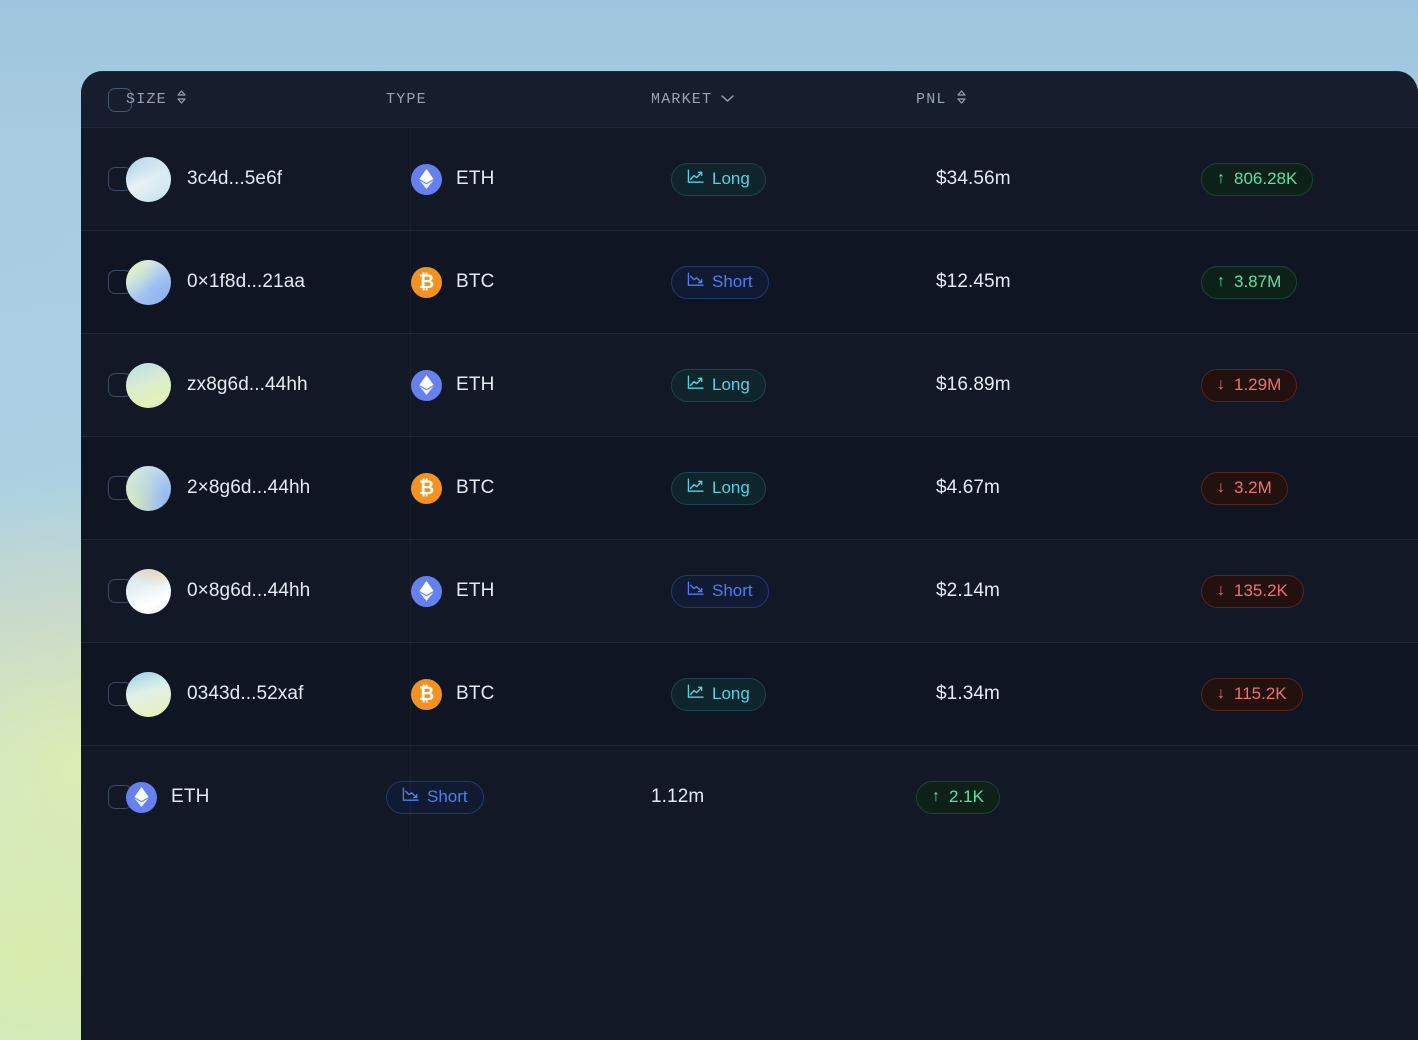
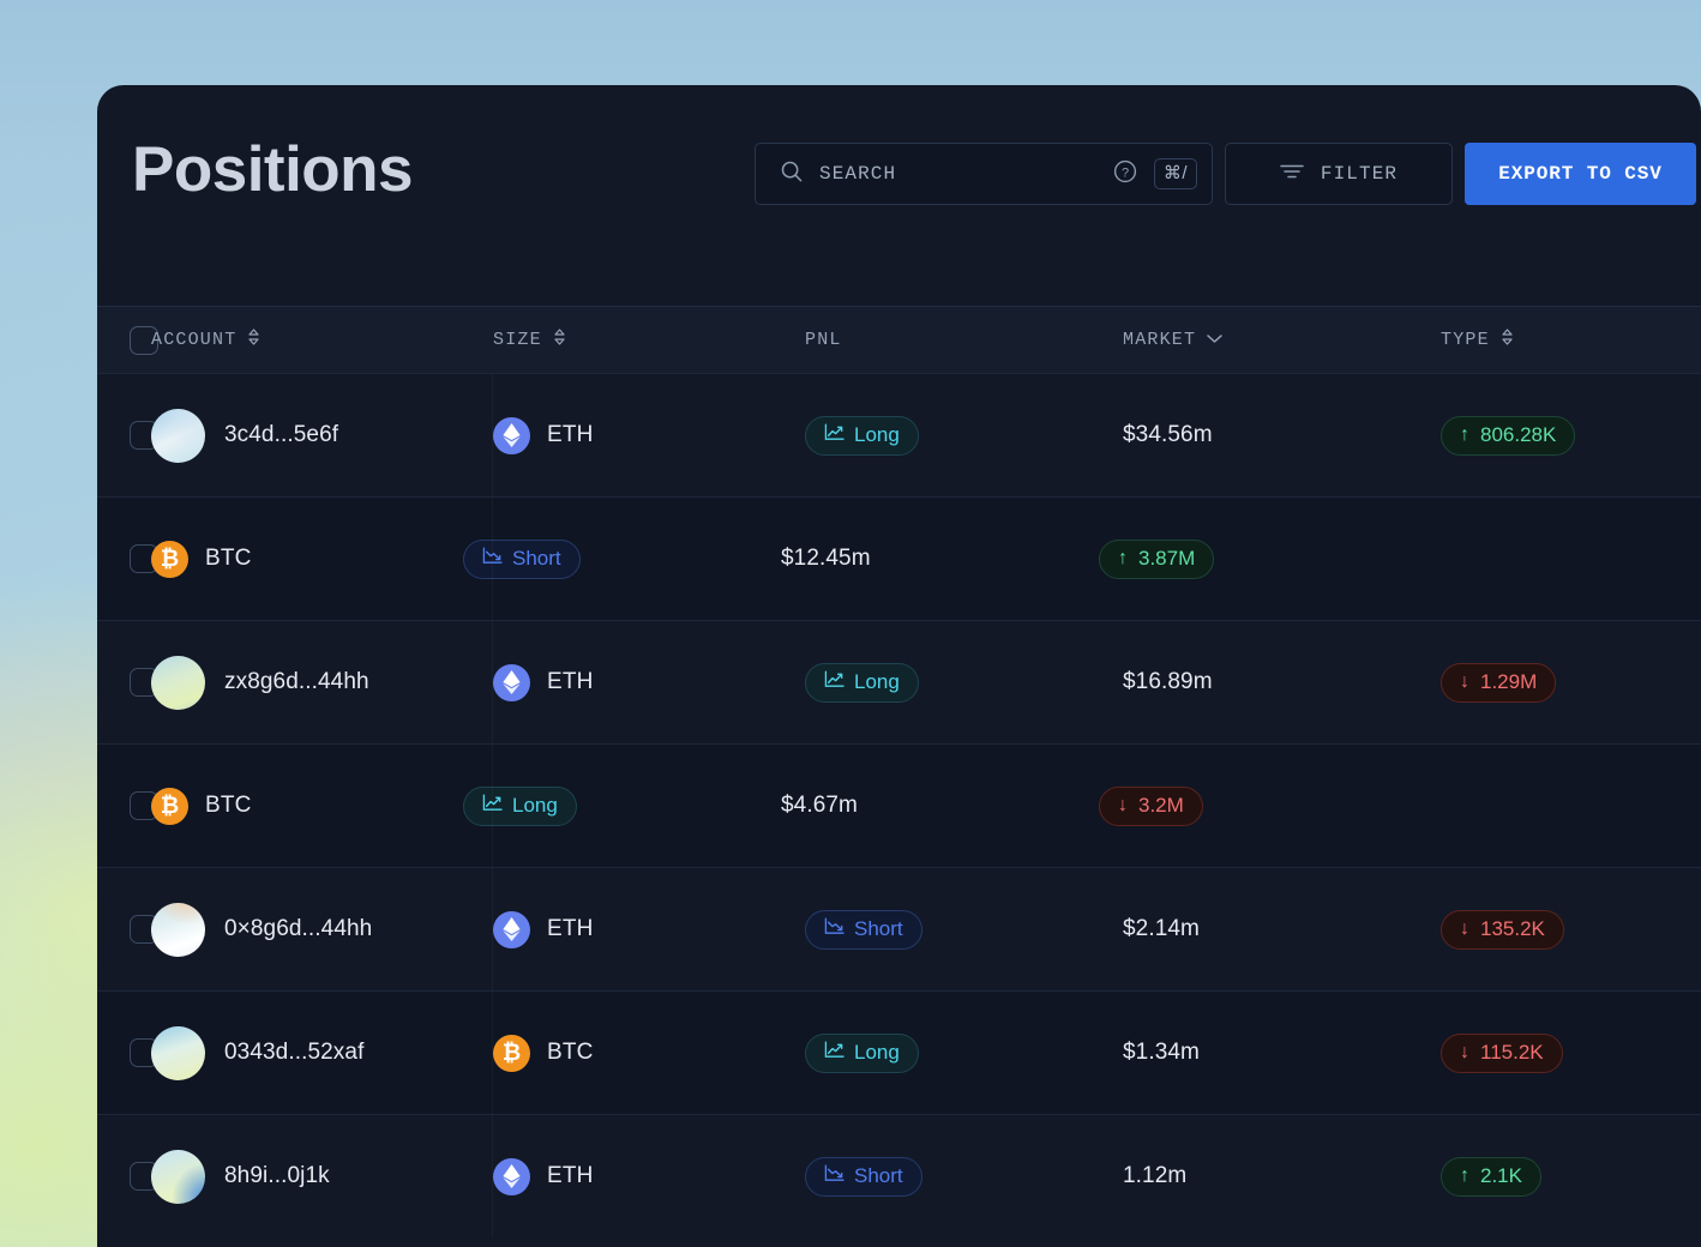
+ Positions
+ SEARCH
+ ?
+ ⌘/
+ FILTER
+ EXPORT TO CSV
+ ACCOUNT
  SIZE
- TYPE
+ PNL
  MARKET
- PNL
+ TYPE
  3c4d...5e6f
  ETH
  Long
  $34.56m
  ↑
  806.28K
- 0×1f8d...21aa
  ₿
  BTC
  Short
  $12.45m
  ↑
  3.87M
  zx8g6d...44hh
  ETH
  Long
  $16.89m
  ↓
  1.29M
- 2×8g6d...44hh
  ₿
  BTC
  Long
  $4.67m
  ↓
  3.2M
  0×8g6d...44hh
  ETH
  Short
  $2.14m
  ↓
  135.2K
  0343d...52xaf
  ₿
  BTC
  Long
  $1.34m
  ↓
  115.2K
+ 8h9i...0j1k
  ETH
  Short
  1.12m
  ↑
  2.1K
